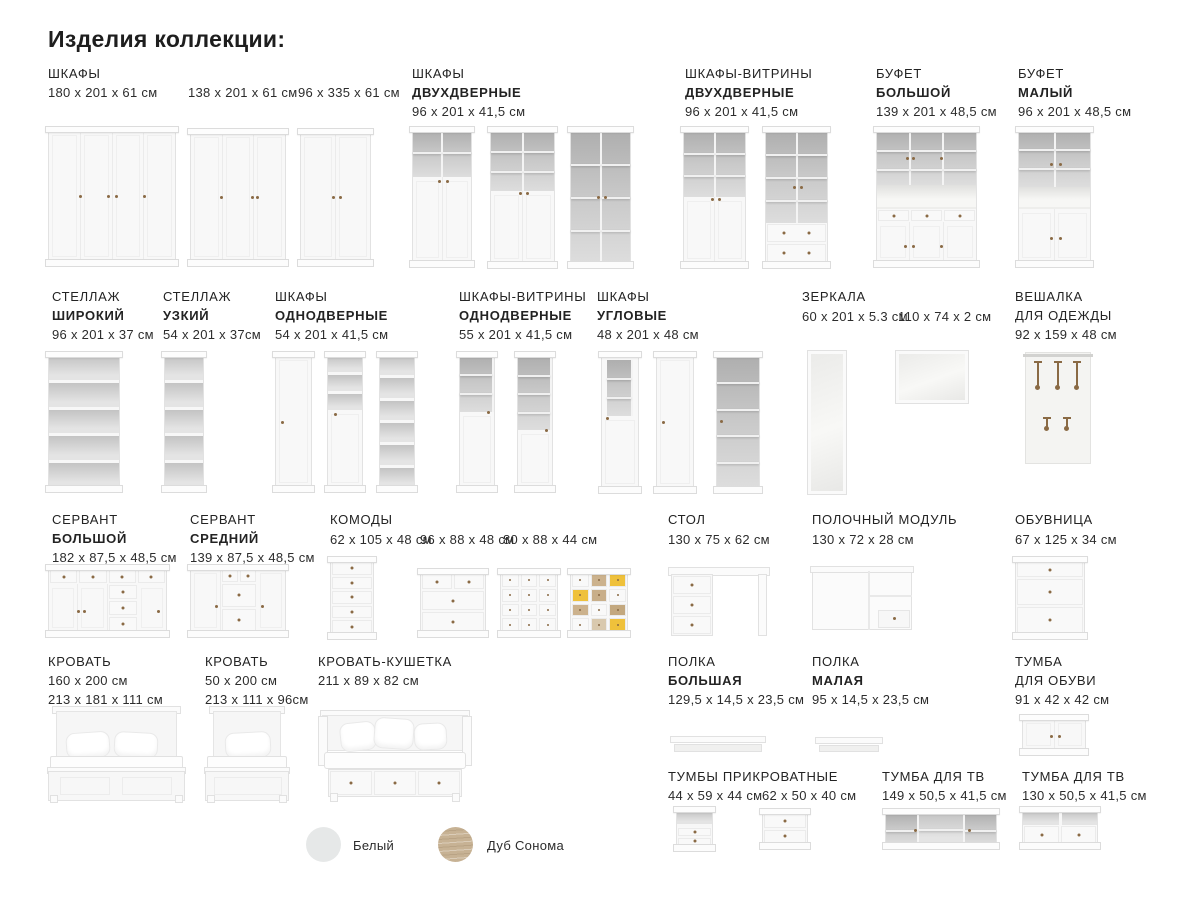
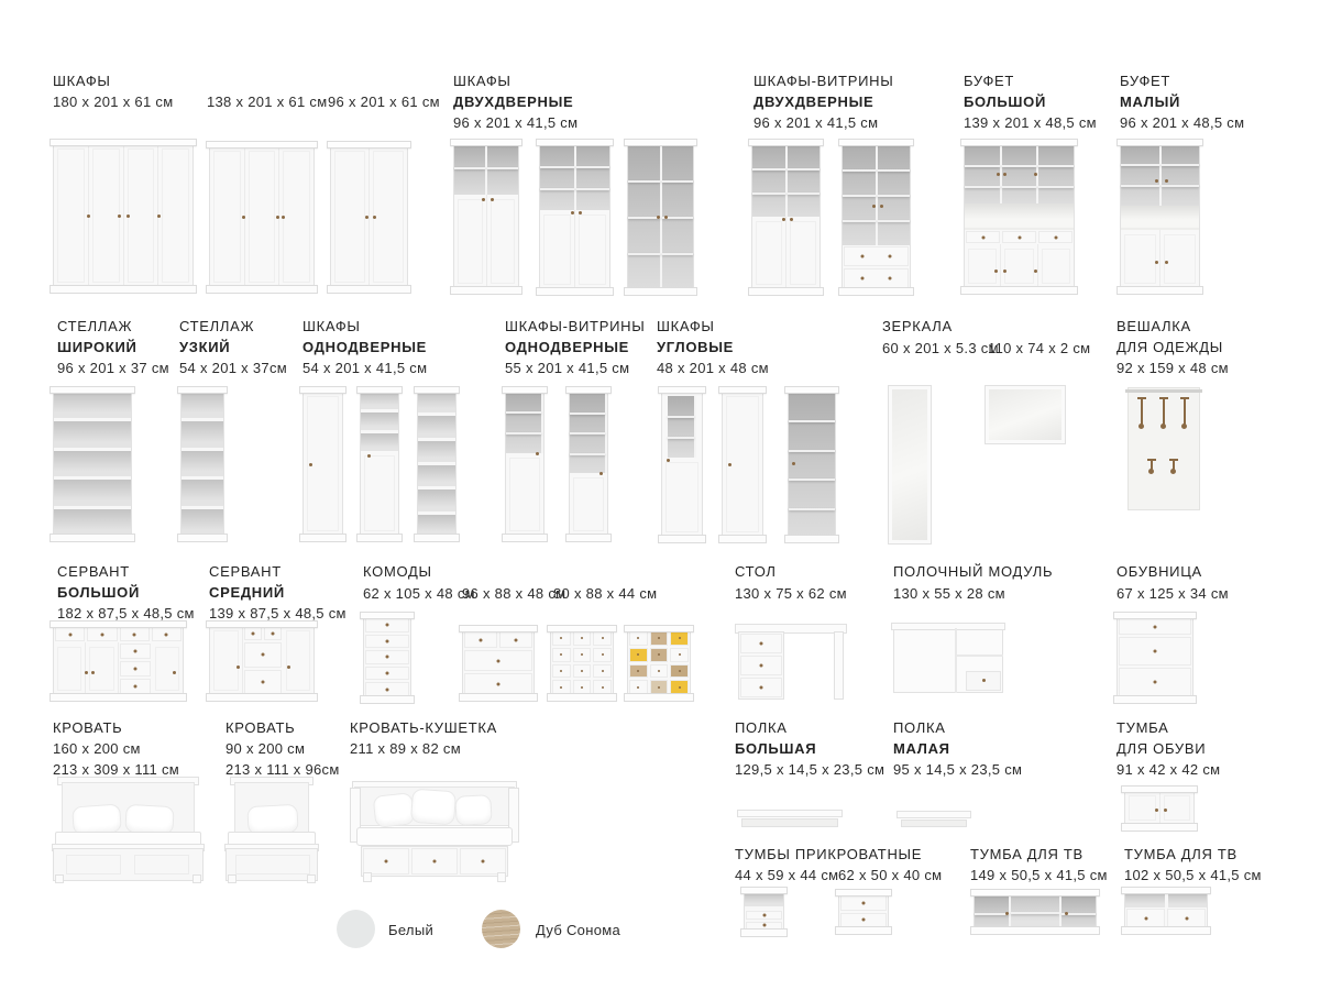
- Изделия коллекции:
  ШКАФЫ
  180 x 201 x 61 см
  138 x 201 x 61 см
- 96 x 335 x 61 см
+ 96 x 201 x 61 см
  ШКАФЫ
  ДВУХДВЕРНЫЕ
  96 x 201 x 41,5 см
  ШКАФЫ-ВИТРИНЫ
  ДВУХДВЕРНЫЕ
  96 x 201 x 41,5 см
  БУФЕТ
  БОЛЬШОЙ
  139 x 201 x 48,5 см
  БУФЕТ
  МАЛЫЙ
  96 x 201 x 48,5 см
  СТЕЛЛАЖ
  ШИРОКИЙ
  96 x 201 x 37 см
  СТЕЛЛАЖ
  УЗКИЙ
  54 x 201 x 37см
  ШКАФЫ
  ОДНОДВЕРНЫЕ
  54 x 201 x 41,5 см
  ШКАФЫ-ВИТРИНЫ
  ОДНОДВЕРНЫЕ
  55 x 201 x 41,5 см
  ШКАФЫ
  УГЛОВЫЕ
  48 x 201 x 48 см
  ЗЕРКАЛА
  60 x 201 x 5.3 см
  110 x 74 x 2 см
  ВЕШАЛКА
  ДЛЯ ОДЕЖДЫ
  92 x 159 x 48 см
  СЕРВАНТ
  БОЛЬШОЙ
  182 x 87,5 x 48,5 см
  СЕРВАНТ
  СРЕДНИЙ
  139 x 87,5 x 48,5 см
  КОМОДЫ
  62 x 105 x 48 см
  96 x 88 x 48 см
  80 x 88 x 44 см
  СТОЛ
  130 x 75 x 62 см
  ПОЛОЧНЫЙ МОДУЛЬ
- 130 x 72 x 28 см
+ 130 x 55 x 28 см
  ОБУВНИЦА
  67 x 125 x 34 см
  КРОВАТЬ
  160 x 200 см
- 213 x 181 x 111 см
+ 213 x 309 x 111 см
  КРОВАТЬ
- 50 x 200 см
+ 90 x 200 см
  213 x 111 x 96см
  КРОВАТЬ-КУШЕТКА
  211 x 89 x 82 см
  ПОЛКА
  БОЛЬШАЯ
  129,5 x 14,5 x 23,5 см
  ПОЛКА
  МАЛАЯ
  95 x 14,5 x 23,5 см
  ТУМБА
  ДЛЯ ОБУВИ
  91 x 42 x 42 см
  ТУМБЫ ПРИКРОВАТНЫЕ
  44 x 59 x 44 см
  62 x 50 x 40 см
  ТУМБА ДЛЯ ТВ
  149 x 50,5 x 41,5 см
  ТУМБА ДЛЯ ТВ
- 130 x 50,5 x 41,5 см
+ 102 x 50,5 x 41,5 см
  Белый
  Дуб Сонома
